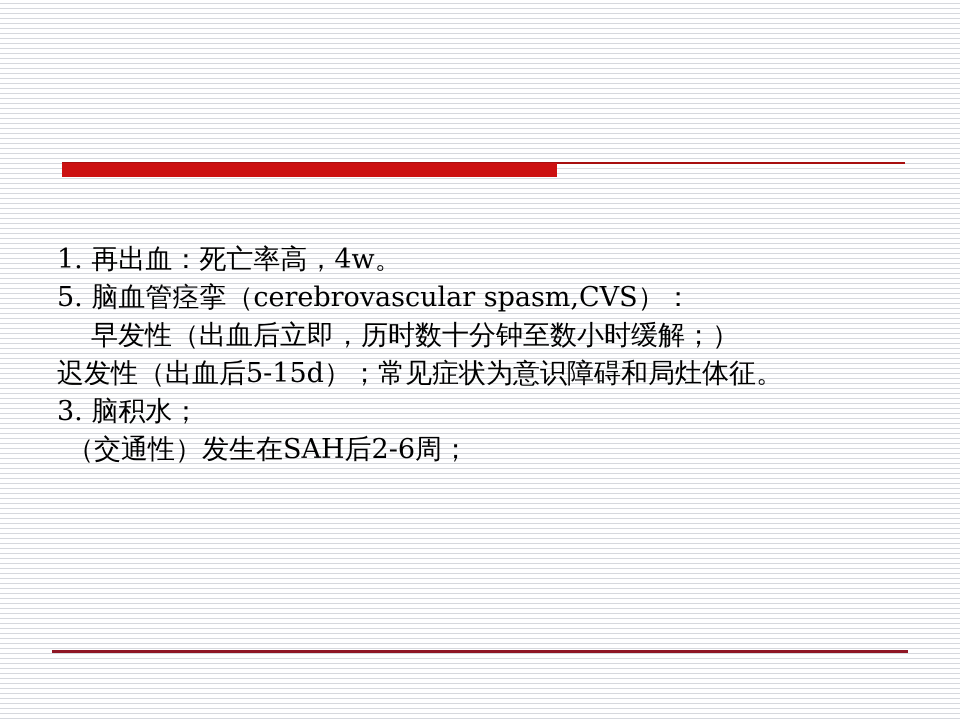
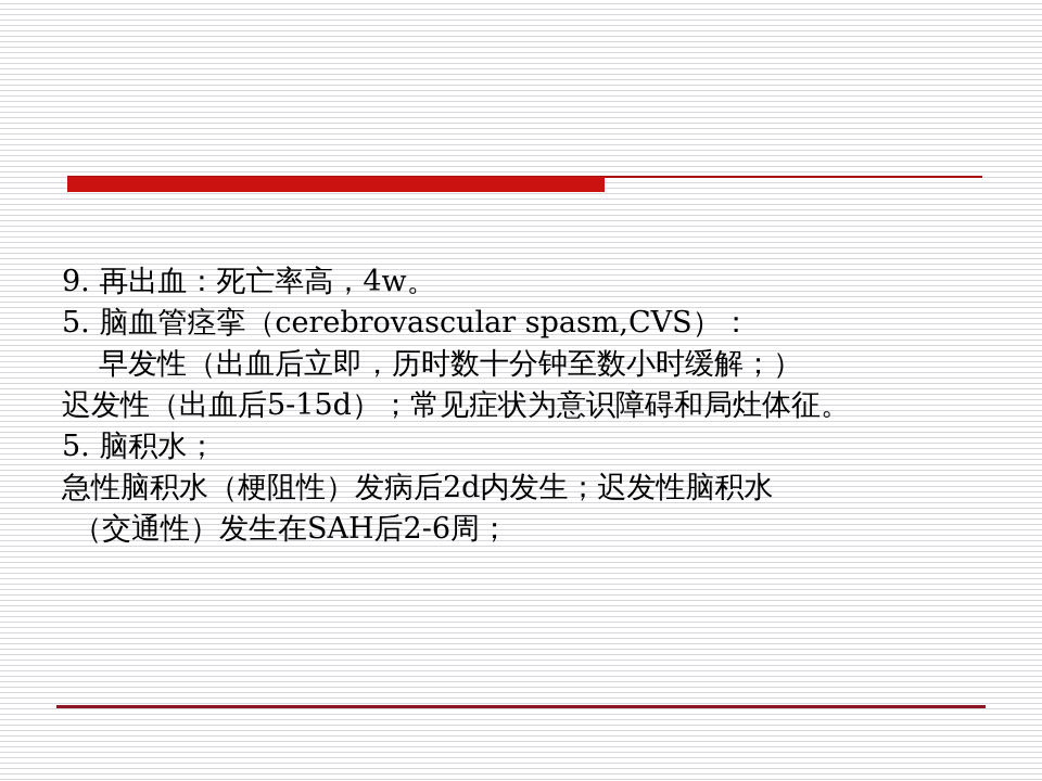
- 1. 再出血：死亡率高，4w。
+ 9. 再出血：死亡率高，4w。
  5. 脑血管痉挛（cerebrovascular spasm,CVS）：
  早发性（出血后立即，历时数十分钟至数小时缓解；）
  迟发性（出血后5-15d）；常见症状为意识障碍和局灶体征。
- 3. 脑积水；
+ 5. 脑积水；
+ 急性脑积水（梗阻性）发病后2d内发生；迟发性脑积水
  （交通性）发生在SAH后2-6周；
